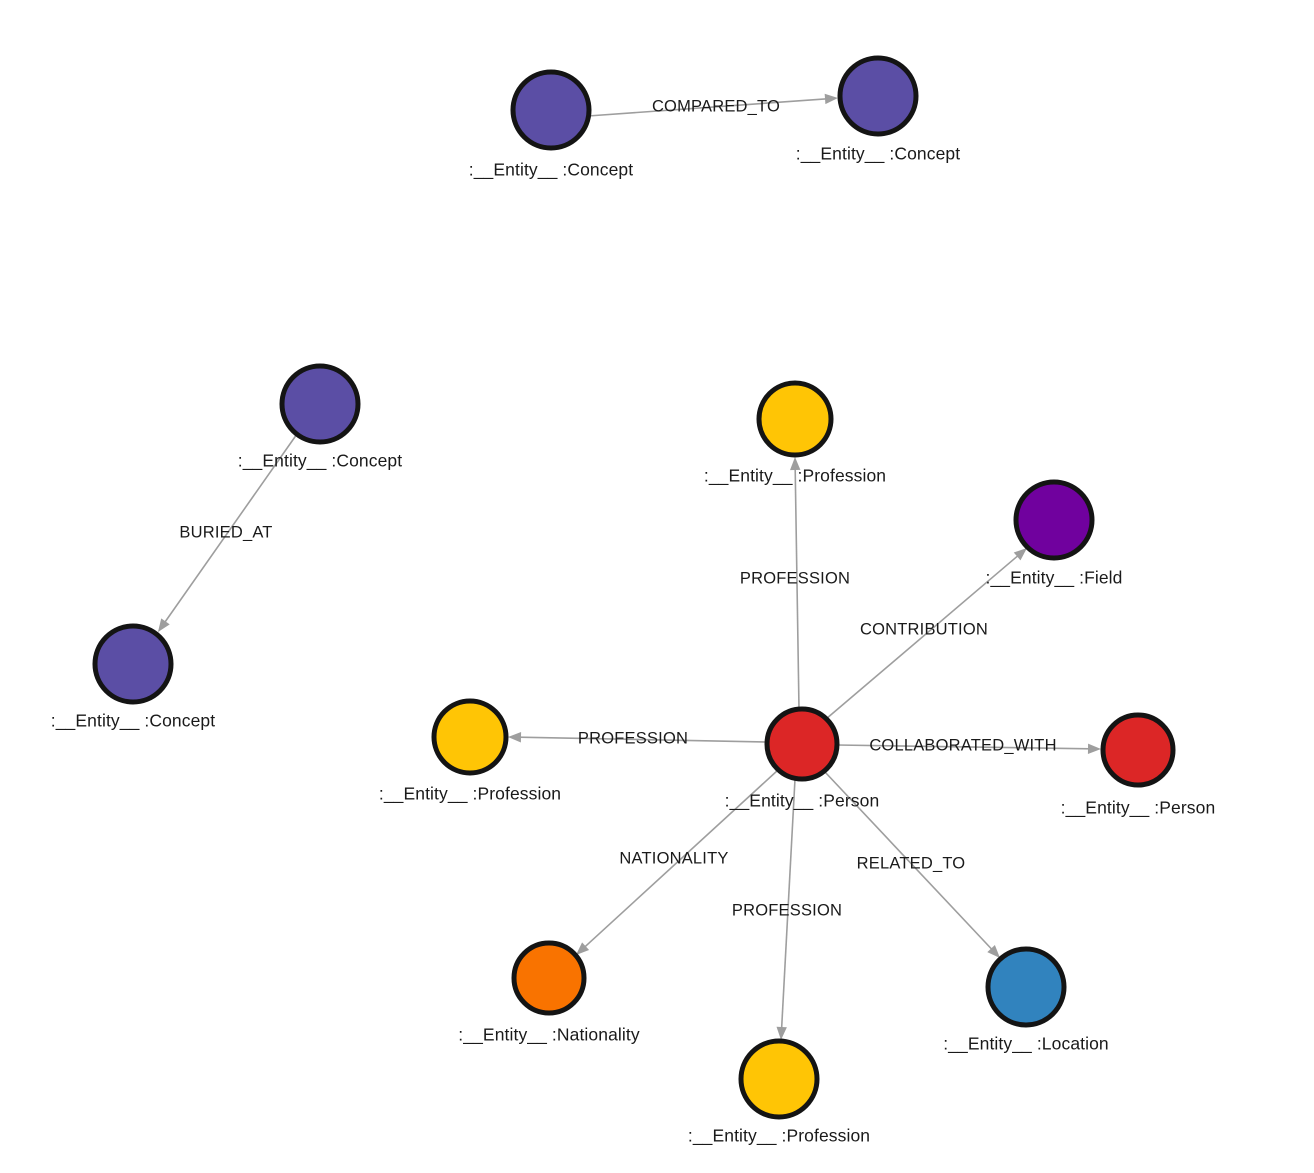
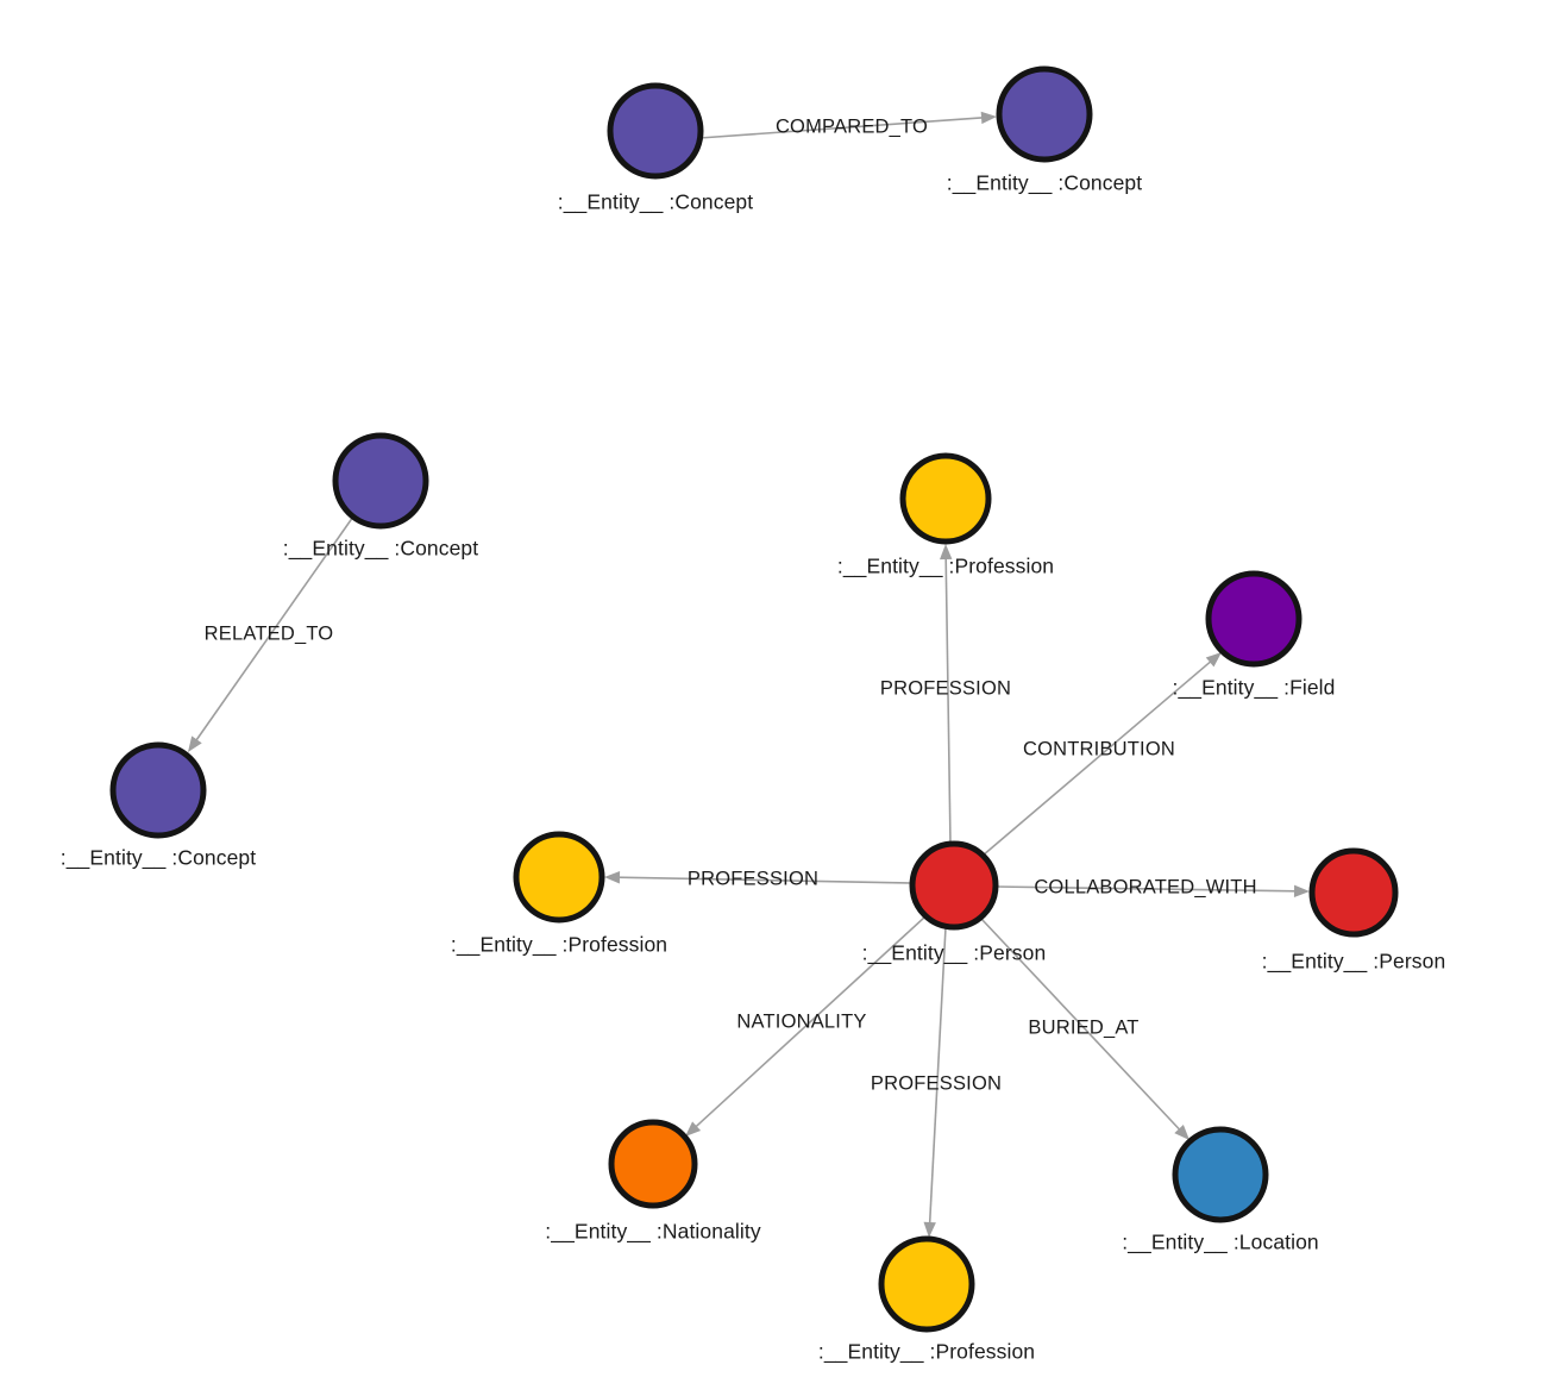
  COMPARED_TO
- BURIED_AT
+ RELATED_TO
  PROFESSION
  CONTRIBUTION
  PROFESSION
  COLLABORATED_WITH
  NATIONALITY
  PROFESSION
- RELATED_TO
+ BURIED_AT
  :__Entity__ :Concept
  :__Entity__ :Concept
  :__Entity__ :Concept
  :__Entity__ :Concept
  :__Entity__ :Profession
  :__Entity__ :Field
  :__Entity__ :Profession
  :__Entity__ :Person
  :__Entity__ :Person
  :__Entity__ :Nationality
  :__Entity__ :Location
  :__Entity__ :Profession
